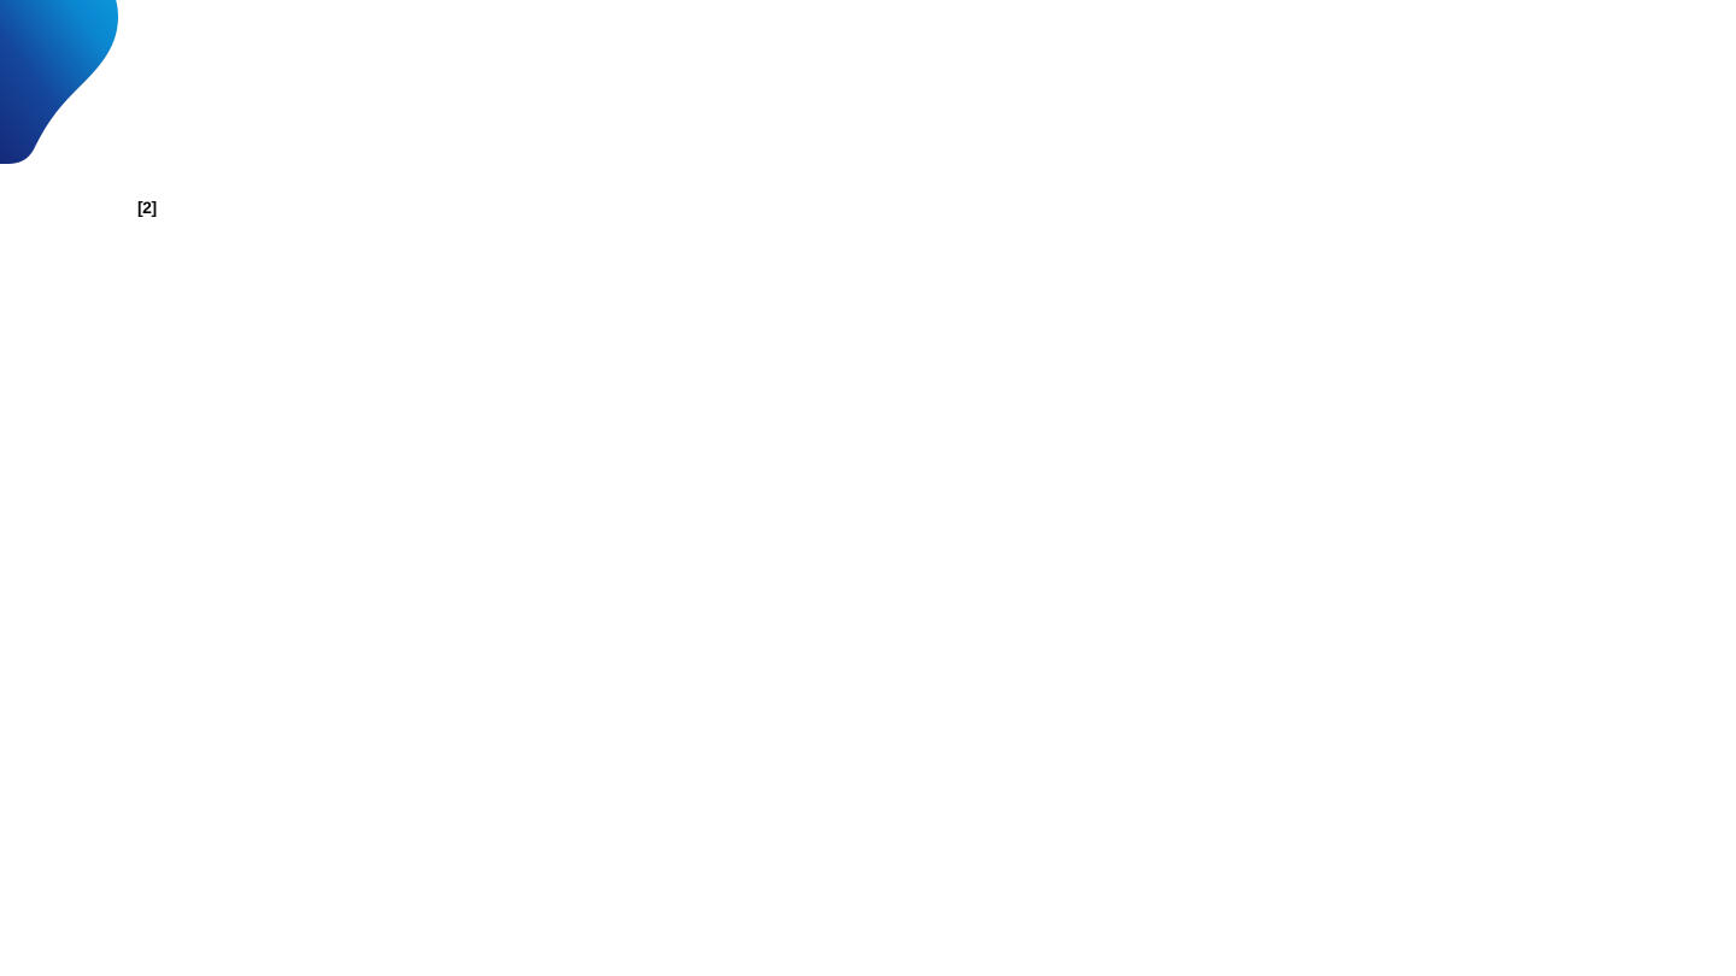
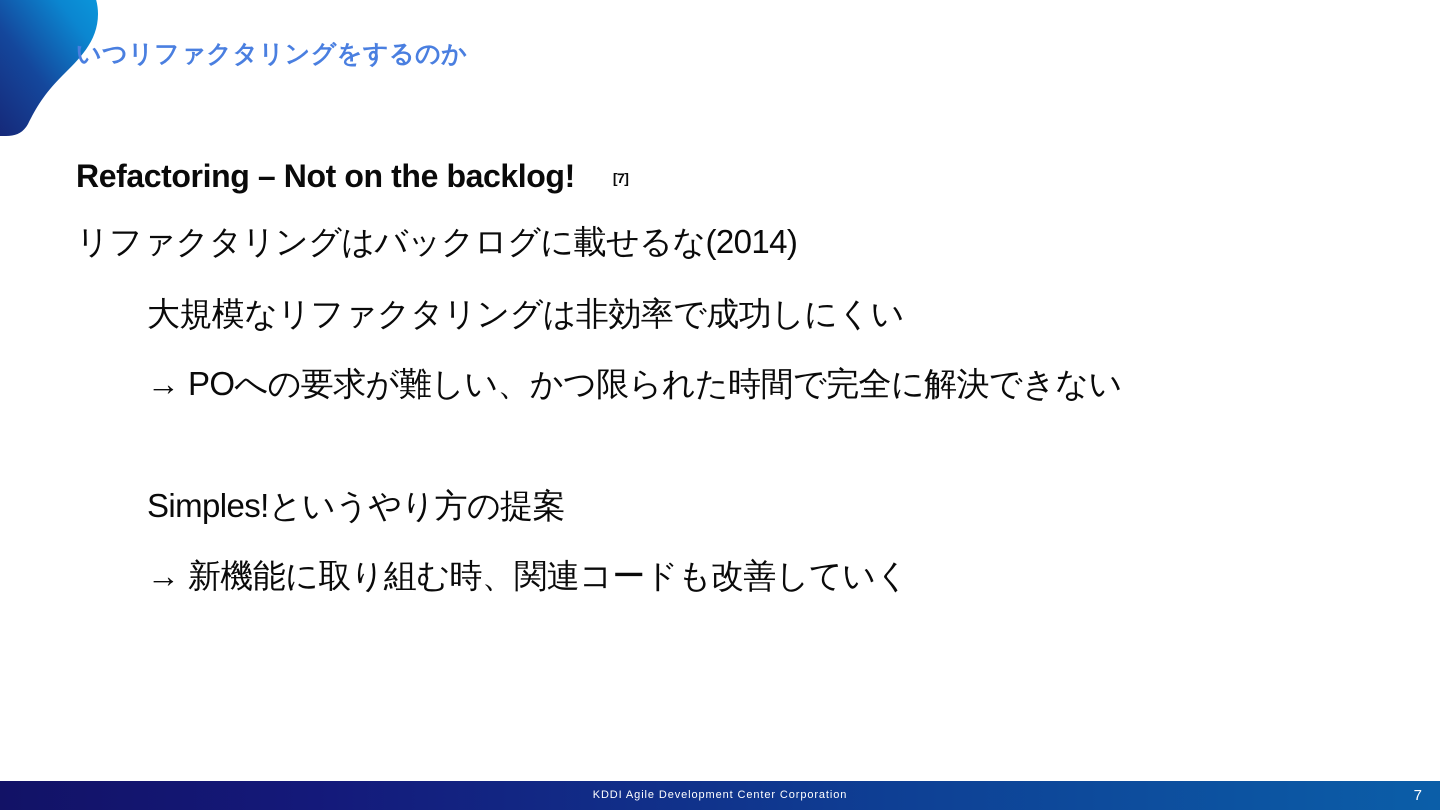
+ いつリファクタリングをするのか
+ Refactoring – Not on the backlog!
- [2]
+ [7]
+ リファクタリングはバックログに載せるな(2014)
+ 大規模なリファクタリングは非効率で成功しにくい
+ → POへの要求が難しい、かつ限られた時間で完全に解決できない
+ Simples!というやり方の提案
+ → 新機能に取り組む時、関連コードも改善していく
+ KDDI Agile Development Center Corporation
+ 7
